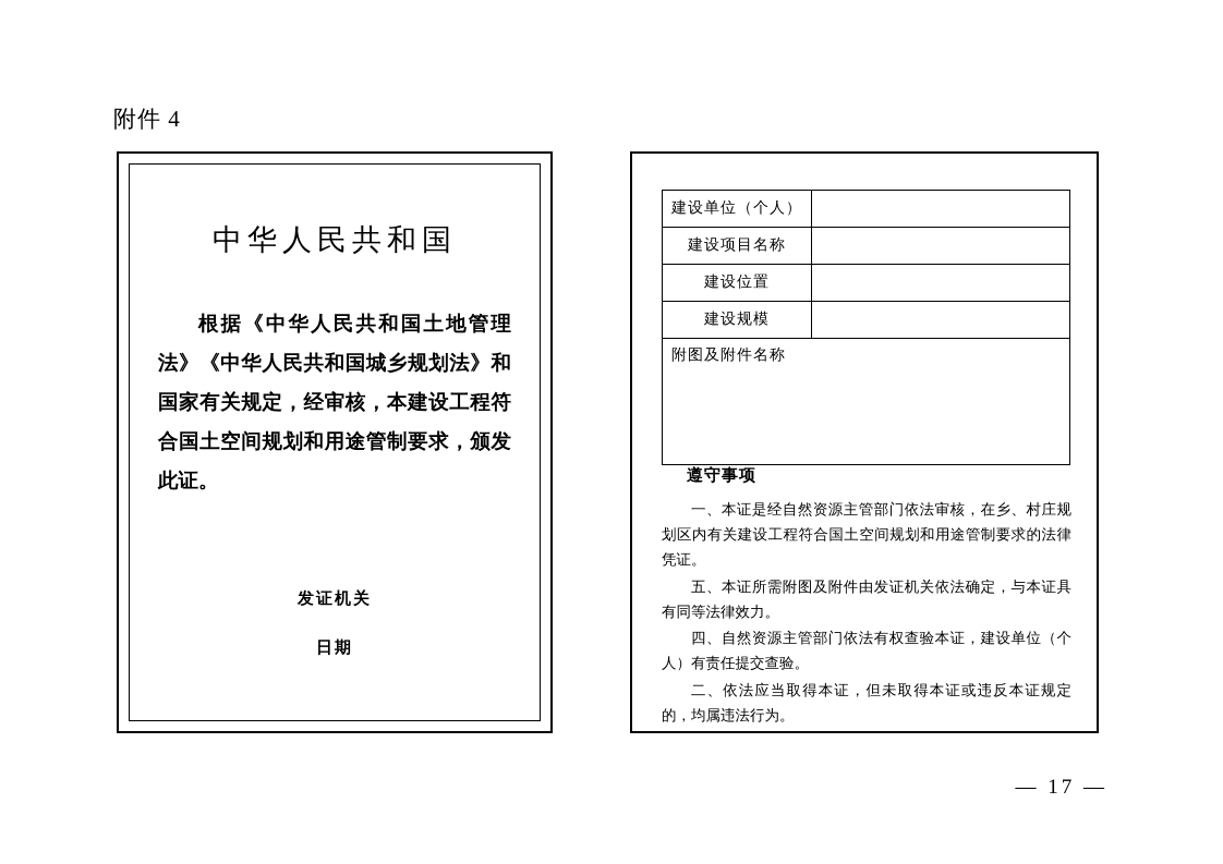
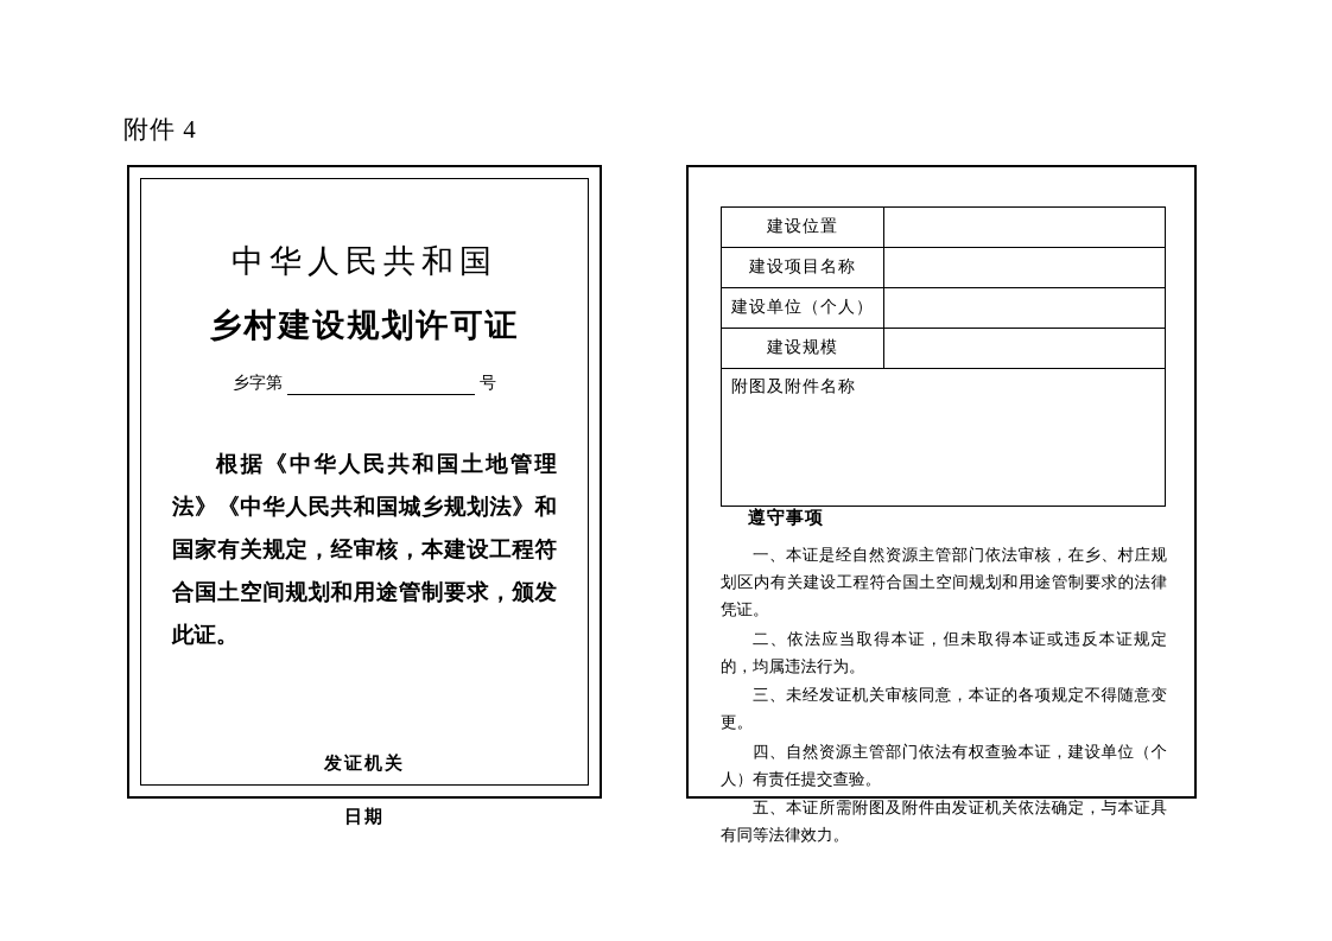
  附件 4
  中华人民共和国
+ 乡村建设规划许可证
+ 乡字第
+ 号
  根据《中华人民共和国土地管理法》《中华人民共和国城乡规划法》和国家有关规定，经审核，本建设工程符合国土空间规划和用途管制要求，颁发此证。
  发证机关
  日期
- 建设单位（个人）
+ 建设位置
  建设项目名称
- 建设位置
+ 建设单位（个人）
  建设规模
  附图及附件名称
  遵守事项
  一、本证是经自然资源主管部门依法审核，在乡、村庄规划区内有关建设工程符合国土空间规划和用途管制要求的法律凭证。
- 五、本证所需附图及附件由发证机关依法确定，与本证具有同等法律效力。
+ 二、依法应当取得本证，但未取得本证或违反本证规定的，均属违法行为。
+ 三、未经发证机关审核同意，本证的各项规定不得随意变更。
  四、自然资源主管部门依法有权查验本证，建设单位（个人）有责任提交查验。
- 二、依法应当取得本证，但未取得本证或违反本证规定的，均属违法行为。
+ 五、本证所需附图及附件由发证机关依法确定，与本证具有同等法律效力。
- — 17 —
